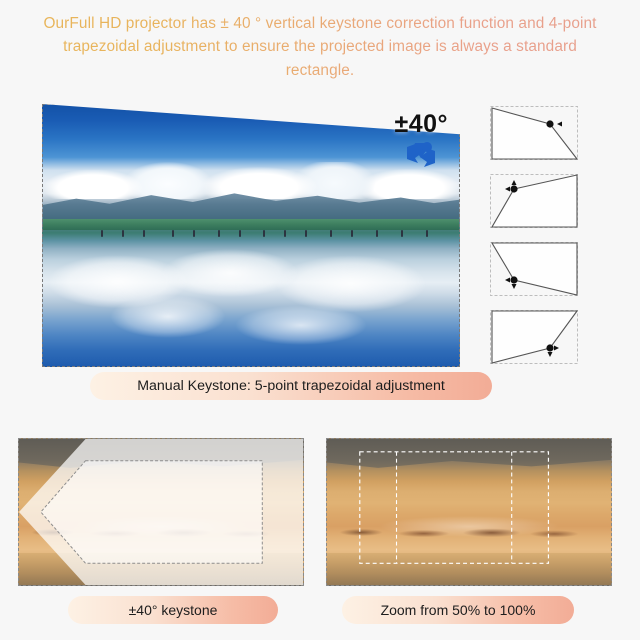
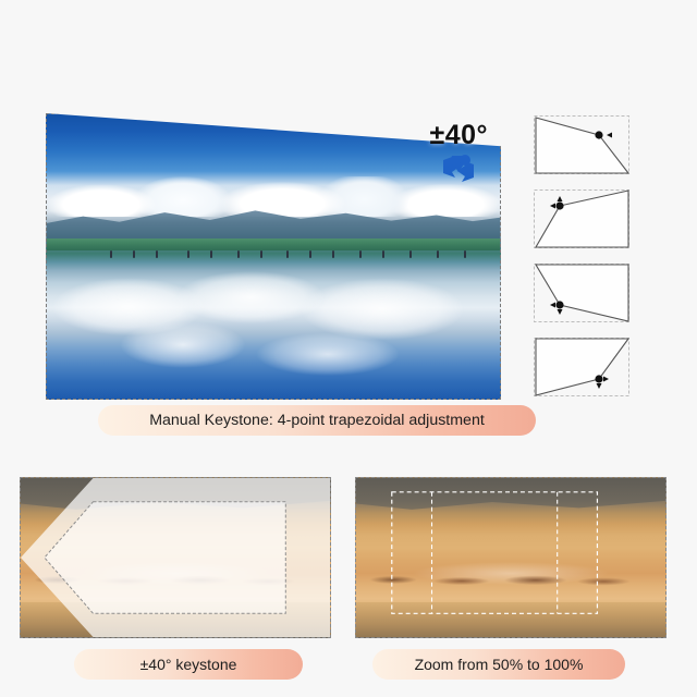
- OurFull HD projector has ± 40 ° vertical keystone correction function and 4-point trapezoidal adjustment to ensure the projected image is always a standard rectangle.
  ±40°
- Manual Keystone: 5-point trapezoidal adjustment
+ Manual Keystone: 4-point trapezoidal adjustment
  ±40° keystone
  Zoom from 50% to 100%
